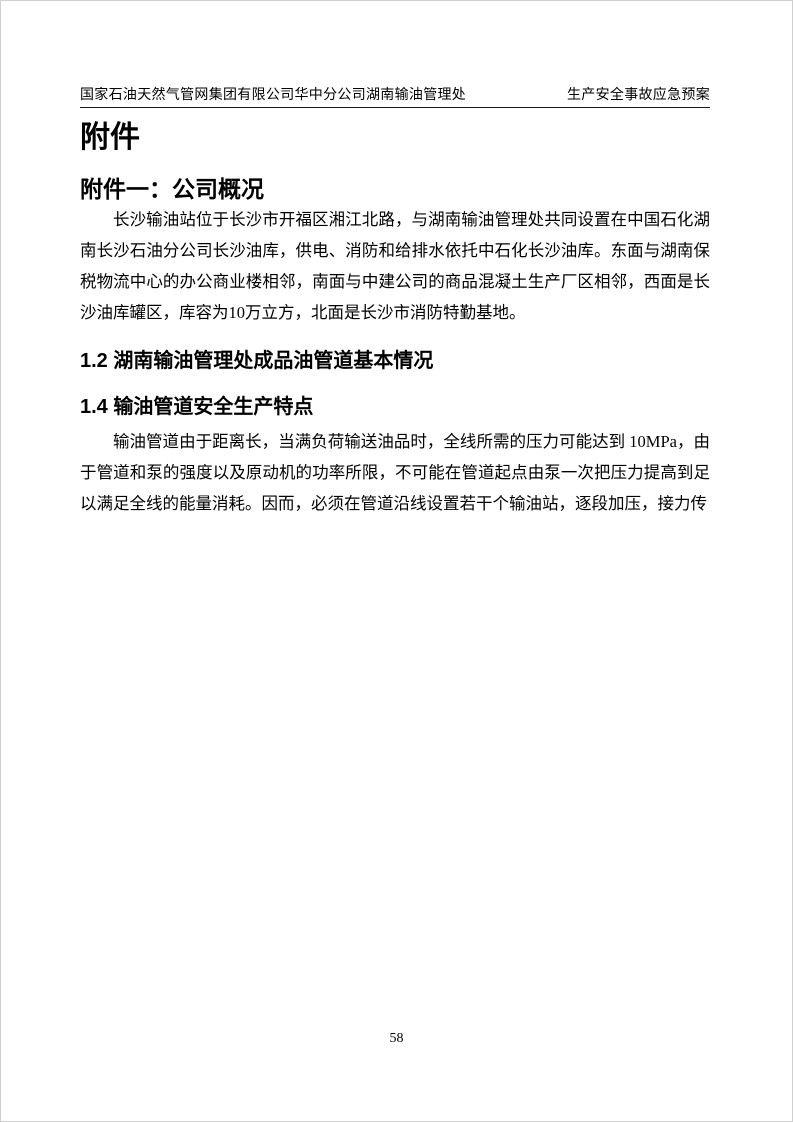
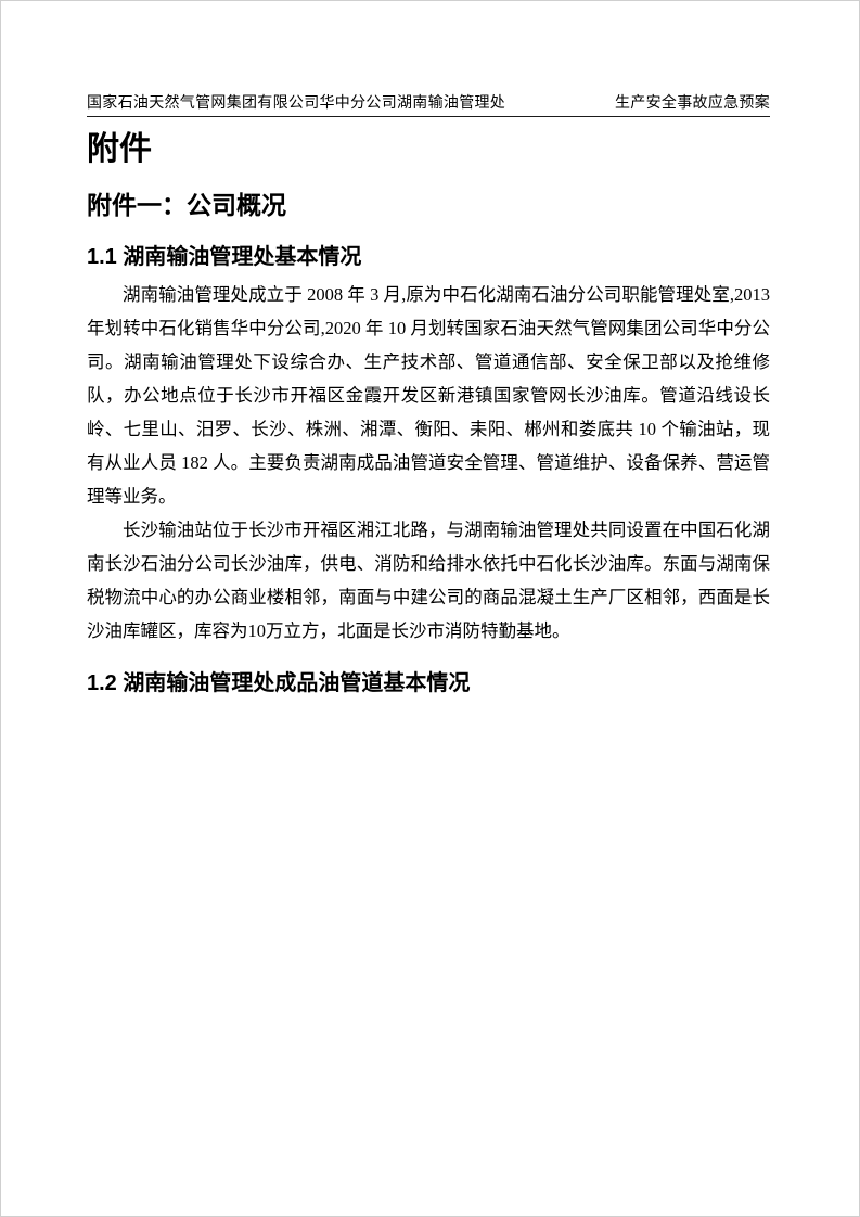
  国家石油天然气管网集团有限公司华中分公司湖南输油管理处
  生产安全事故应急预案
  附件
  附件一：公司概况
+ 1.1 湖南输油管理处基本情况
+ 湖南输油管理处成立于 2008 年 3 月,原为中石化湖南石油分公司职能管理处室,2013 年划转中石化销售华中分公司,2020 年 10 月划转国家石油天然气管网集团公司华中分公司。湖南输油管理处下设综合办、生产技术部、管道通信部、安全保卫部以及抢维修队，办公地点位于长沙市开福区金霞开发区新港镇国家管网长沙油库。管道沿线设长岭、七里山、汨罗、长沙、株洲、湘潭、衡阳、耒阳、郴州和娄底共 10 个输油站，现有从业人员 182 人。主要负责湖南成品油管道安全管理、管道维护、设备保养、营运管理等业务。
  长沙输油站位于长沙市开福区湘江北路，与湖南输油管理处共同设置在中国石化湖南长沙石油分公司长沙油库，供电、消防和给排水依托中石化长沙油库。东面与湖南保税物流中心的办公商业楼相邻，南面与中建公司的商品混凝土生产厂区相邻，西面是长沙油库罐区，库容为10万立方，北面是长沙市消防特勤基地。
  1.2 湖南输油管理处成品油管道基本情况
- 1.4 输油管道安全生产特点
- 输油管道由于距离长，当满负荷输送油品时，全线所需的压力可能达到 10MPa，由于管道和泵的强度以及原动机的功率所限，不可能在管道起点由泵一次把压力提高到足以满足全线的能量消耗。因而，必须在管道沿线设置若干个输油站，逐段加压，接力传
- 58
